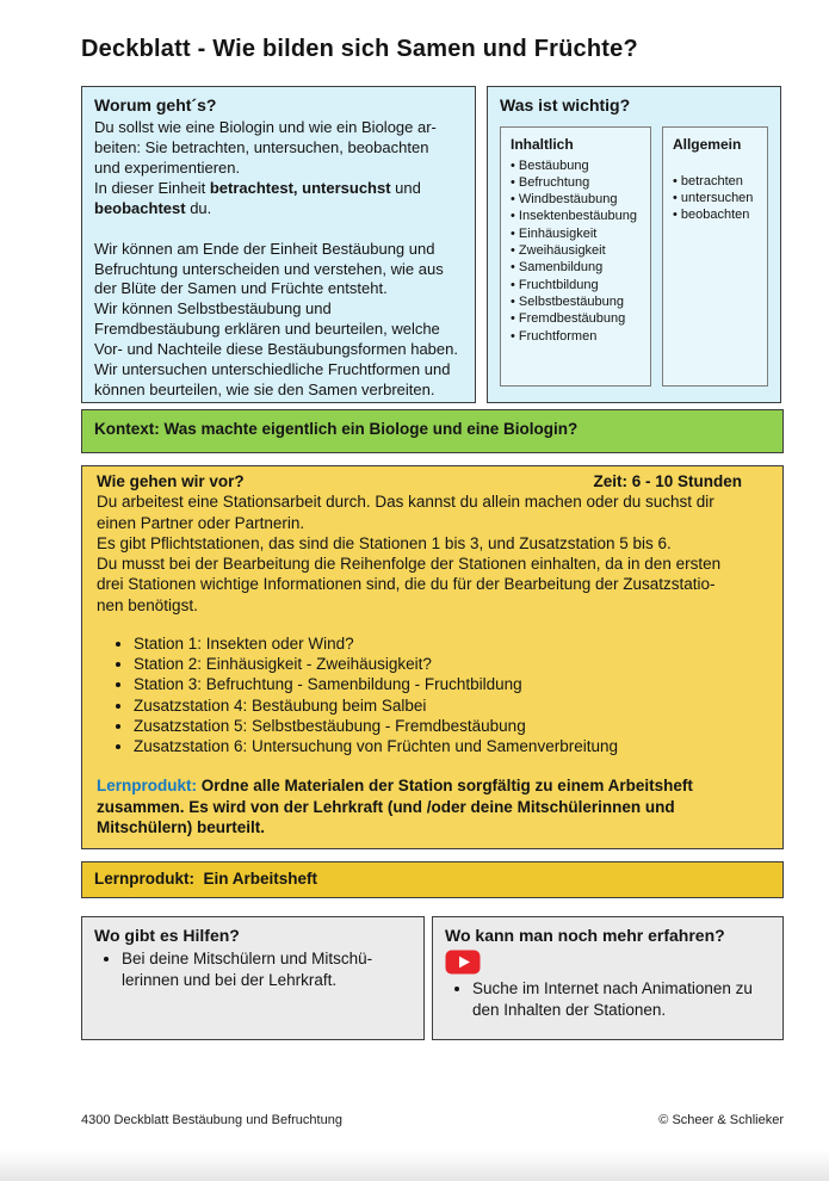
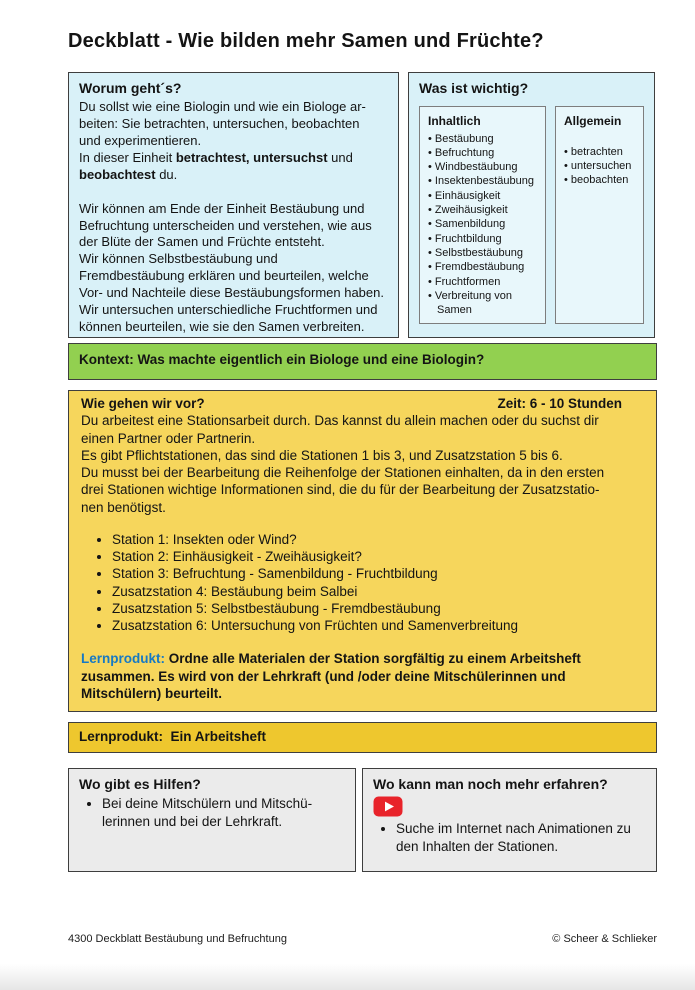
- Deckblatt - Wie bilden sich Samen und Früchte?
+ Deckblatt - Wie bilden mehr Samen und Früchte?
  Worum geht´s?
  Du sollst wie eine Biologin und wie ein Biologe ar-
  beiten: Sie betrachten, untersuchen, beobachten
  und experimentieren.
  In dieser Einheit betrachtest, untersuchst und
  beobachtest du.
  Wir können am Ende der Einheit Bestäubung und
  Befruchtung unterscheiden und verstehen, wie aus
  der Blüte der Samen und Früchte entsteht.
  Wir können Selbstbestäubung und
  Fremdbestäubung erklären und beurteilen, welche
  Vor- und Nachteile diese Bestäubungsformen haben.
  Wir untersuchen unterschiedliche Fruchtformen und
  können beurteilen, wie sie den Samen verbreiten.
  Was ist wichtig?
  Inhaltlich
  Bestäubung
  Befruchtung
  Windbestäubung
  Insektenbestäubung
  Einhäusigkeit
  Zweihäusigkeit
  Samenbildung
  Fruchtbildung
  Selbstbestäubung
  Fremdbestäubung
  Fruchtformen
+ Verbreitung von Samen
  Allgemein
  betrachten
  untersuchen
  beobachten
  Kontext: Was machte eigentlich ein Biologe und eine Biologin?
  Wie gehen wir vor?
  Zeit: 6 - 10 Stunden
  Du arbeitest eine Stationsarbeit durch. Das kannst du allein machen oder du suchst dir
  einen Partner oder Partnerin.
  Es gibt Pflichtstationen, das sind die Stationen 1 bis 3, und Zusatzstation 5 bis 6.
  Du musst bei der Bearbeitung die Reihenfolge der Stationen einhalten, da in den ersten
  drei Stationen wichtige Informationen sind, die du für der Bearbeitung der Zusatzstatio-
  nen benötigst.
  Station 1: Insekten oder Wind?
  Station 2: Einhäusigkeit - Zweihäusigkeit?
  Station 3: Befruchtung - Samenbildung - Fruchtbildung
  Zusatzstation 4: Bestäubung beim Salbei
  Zusatzstation 5: Selbstbestäubung - Fremdbestäubung
  Zusatzstation 6: Untersuchung von Früchten und Samenverbreitung
  Lernprodukt: Ordne alle Materialen der Station sorgfältig zu einem Arbeitsheft
  zusammen. Es wird von der Lehrkraft (und /oder deine Mitschülerinnen und
  Mitschülern) beurteilt.
  Lernprodukt: Ein Arbeitsheft
  Wo gibt es Hilfen?
  Bei deine Mitschülern und Mitschü-
  lerinnen und bei der Lehrkraft.
  Wo kann man noch mehr erfahren?
  Suche im Internet nach Animationen zu
  den Inhalten der Stationen.
  4300 Deckblatt Bestäubung und Befruchtung
  © Scheer & Schlieker
